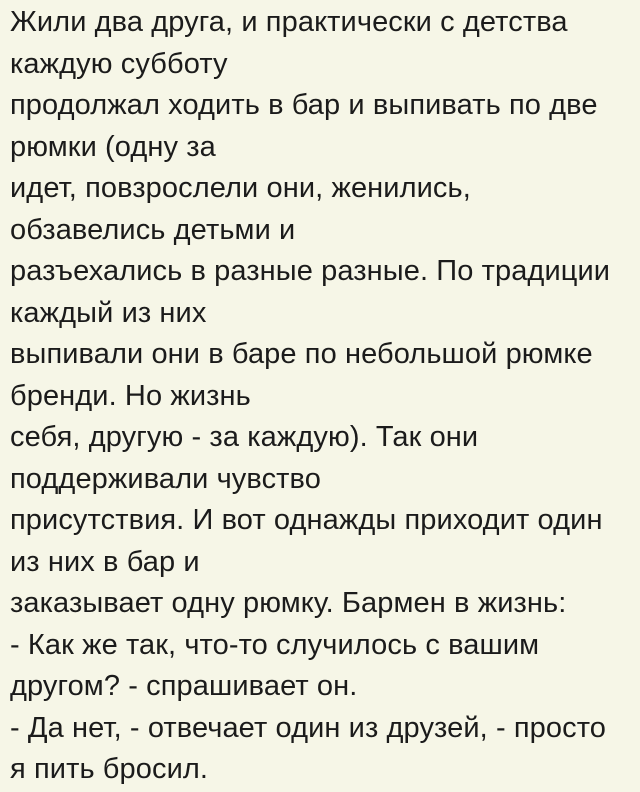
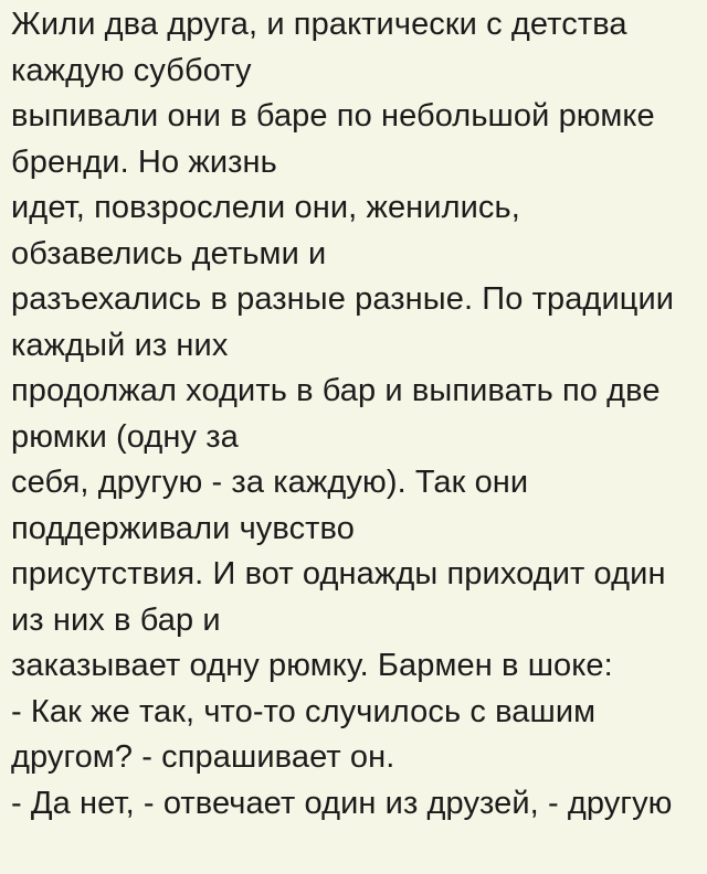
  Жили два друга, и практически с детства
  каждую субботу
- продолжал ходить в бар и выпивать по две
+ выпивали они в баре по небольшой рюмке
- рюмки (одну за
+ бренди. Но жизнь
  идет, повзрослели они, женились,
  обзавелись детьми и
  разъехались в разные разные. По традиции
  каждый из них
- выпивали они в баре по небольшой рюмке
+ продолжал ходить в бар и выпивать по две
- бренди. Но жизнь
+ рюмки (одну за
  себя, другую - за каждую). Так они
  поддерживали чувство
  присутствия. И вот однажды приходит один
  из них в бар и
- заказывает одну рюмку. Бармен в жизнь:
+ заказывает одну рюмку. Бармен в шоке:
  - Как же так, что-то случилось с вашим
  другом? - спрашивает он.
- - Да нет, - отвечает один из друзей, - просто
+ - Да нет, - отвечает один из друзей, - другую
- я пить бросил.
